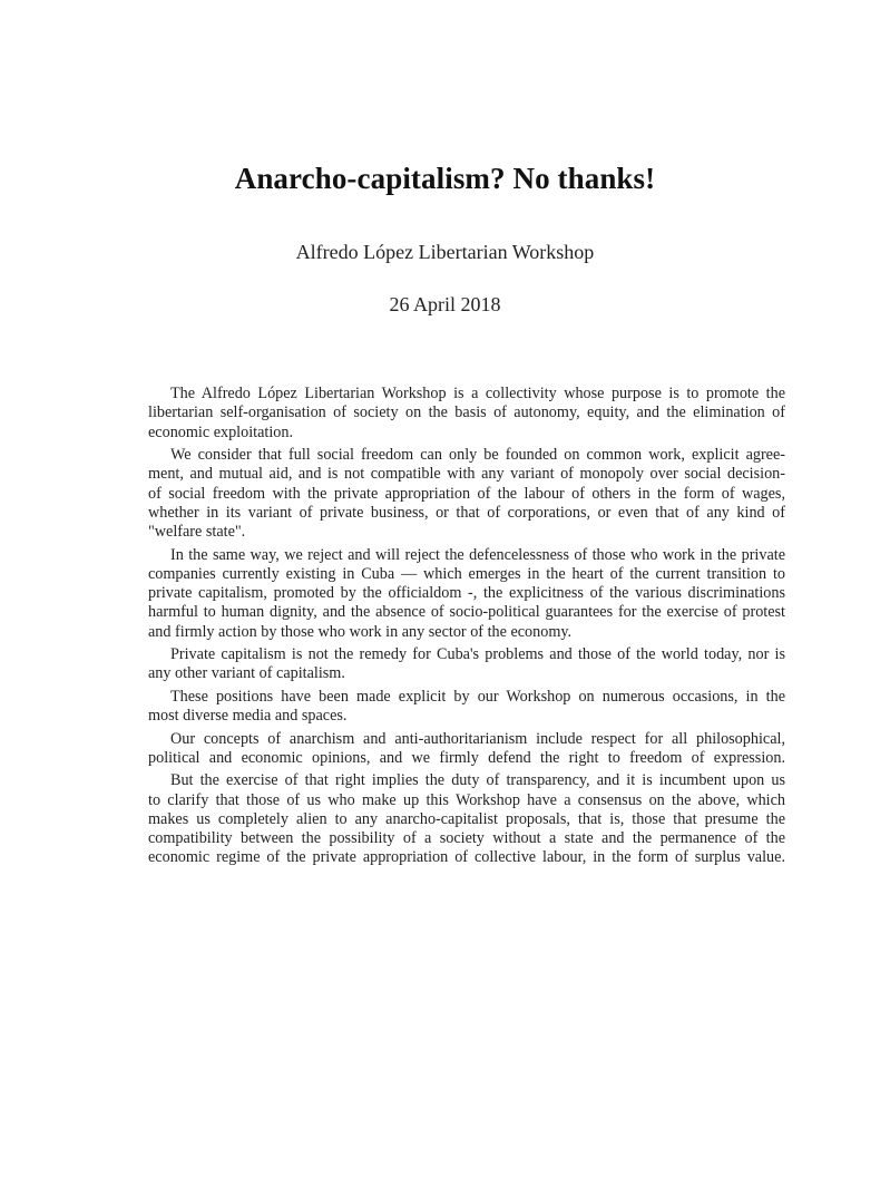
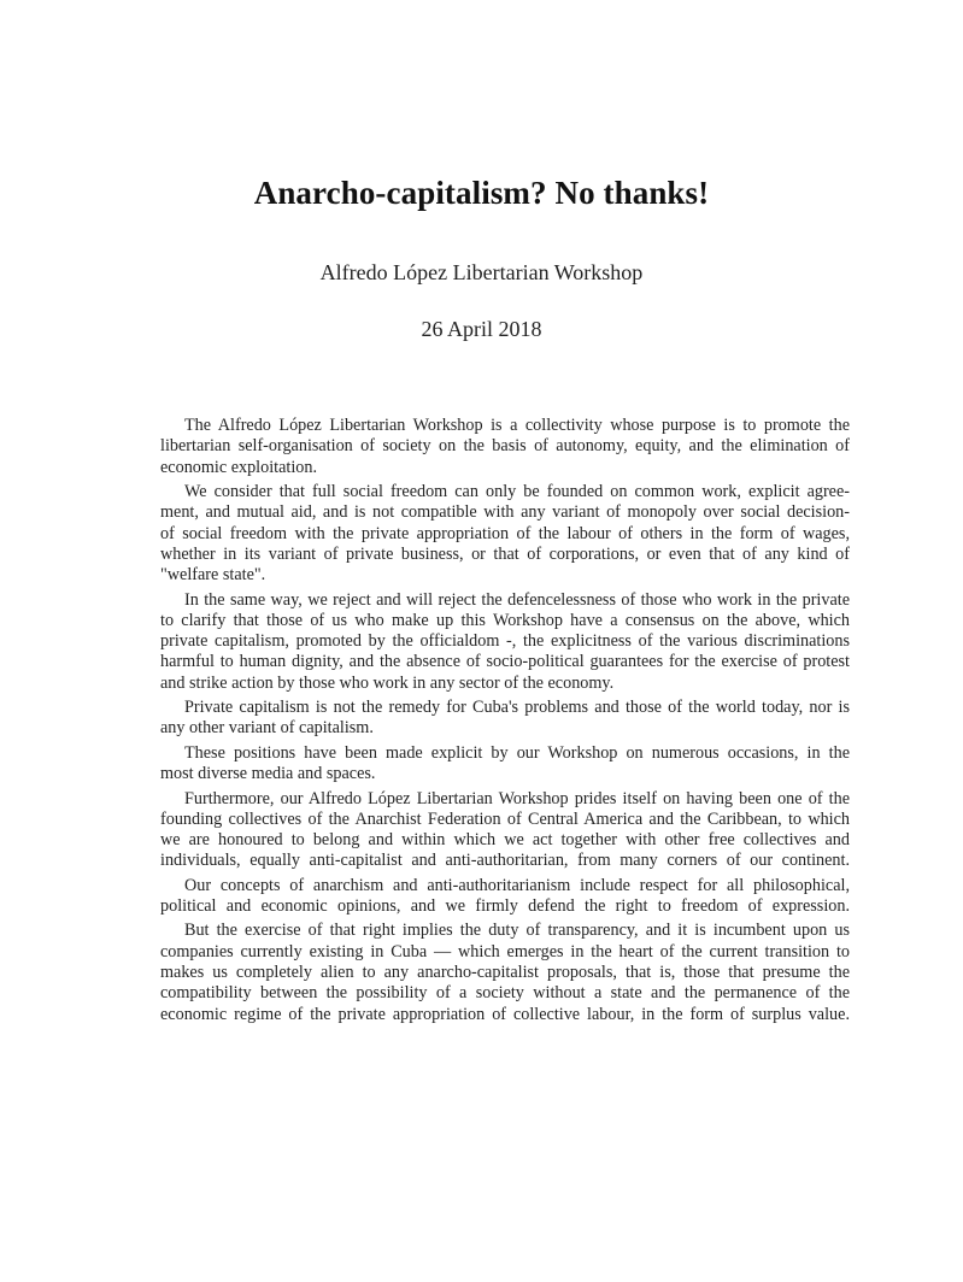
  Anarcho-capitalism? No thanks!
  Alfredo López Libertarian Workshop
  26 April 2018
  The Alfredo López Libertarian Workshop is a collectivity whose purpose is to promote the
  libertarian self-organisation of society on the basis of autonomy, equity, and the elimination of
  economic exploitation.
  We consider that full social freedom can only be founded on common work, explicit agree-
  ment, and mutual aid, and is not compatible with any variant of monopoly over social decision-
  of social freedom with the private appropriation of the labour of others in the form of wages,
  whether in its variant of private business, or that of corporations, or even that of any kind of
  "welfare state".
  In the same way, we reject and will reject the defencelessness of those who work in the private
- companies currently existing in Cuba — which emerges in the heart of the current transition to
+ to clarify that those of us who make up this Workshop have a consensus on the above, which
  private capitalism, promoted by the officialdom -, the explicitness of the various discriminations
  harmful to human dignity, and the absence of socio-political guarantees for the exercise of protest
- and firmly action by those who work in any sector of the economy.
+ and strike action by those who work in any sector of the economy.
  Private capitalism is not the remedy for Cuba's problems and those of the world today, nor is
  any other variant of capitalism.
  These positions have been made explicit by our Workshop on numerous occasions, in the
  most diverse media and spaces.
+ Furthermore, our Alfredo López Libertarian Workshop prides itself on having been one of the
+ founding collectives of the Anarchist Federation of Central America and the Caribbean, to which
+ we are honoured to belong and within which we act together with other free collectives and
+ individuals, equally anti-capitalist and anti-authoritarian, from many corners of our continent.
  Our concepts of anarchism and anti-authoritarianism include respect for all philosophical,
  political and economic opinions, and we firmly defend the right to freedom of expression.
  But the exercise of that right implies the duty of transparency, and it is incumbent upon us
- to clarify that those of us who make up this Workshop have a consensus on the above, which
+ companies currently existing in Cuba — which emerges in the heart of the current transition to
  makes us completely alien to any anarcho-capitalist proposals, that is, those that presume the
  compatibility between the possibility of a society without a state and the permanence of the
  economic regime of the private appropriation of collective labour, in the form of surplus value.
